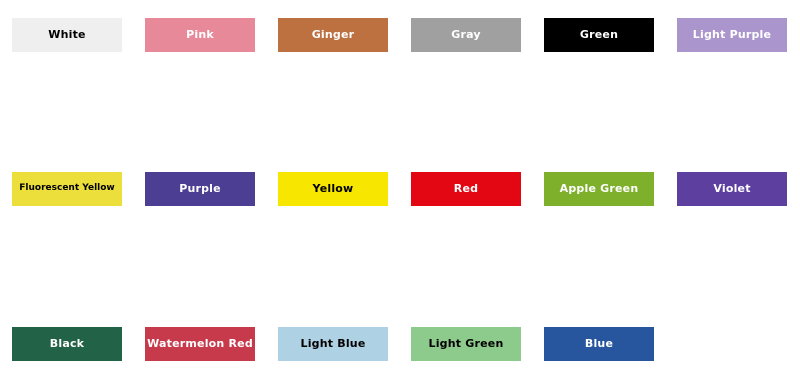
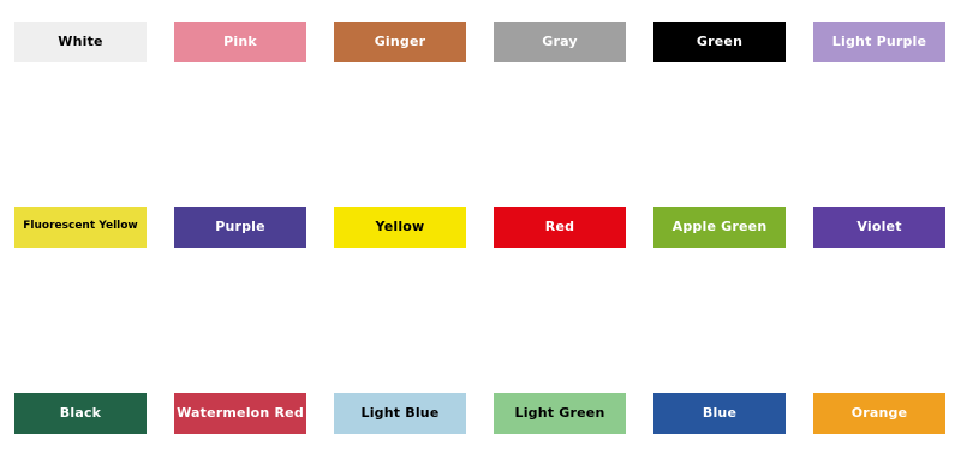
  White
  Pink
  Ginger
  Gray
  Green
  Light Purple
  Fluorescent Yellow
  Purple
  Yellow
  Red
  Apple Green
  Violet
  Black
  Watermelon Red
  Light Blue
  Light Green
  Blue
+ Orange
